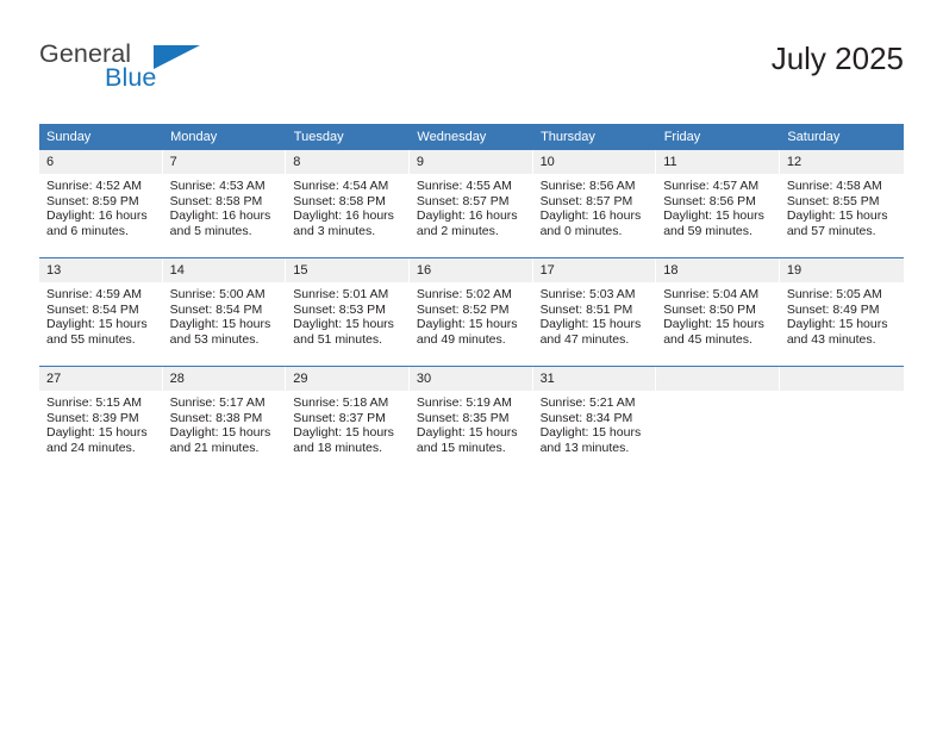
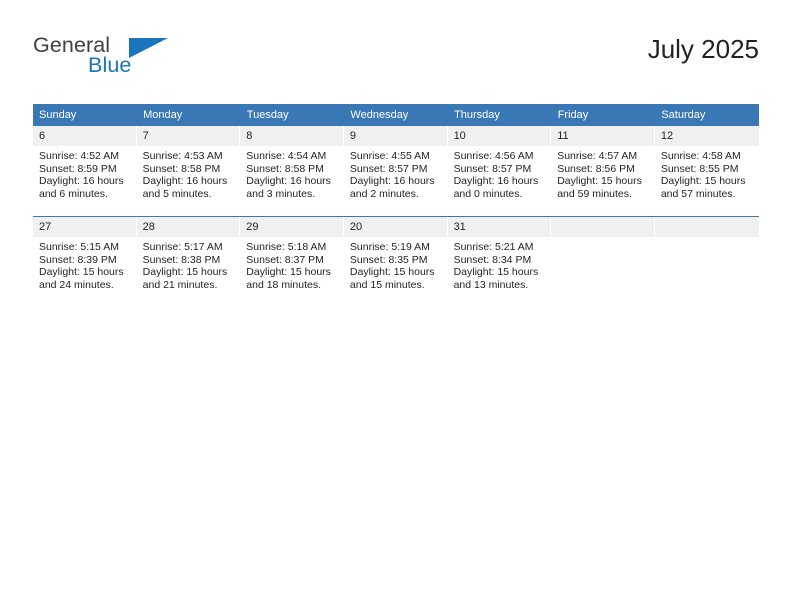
  General
  Blue
  July 2025
  Sunday	Monday	Tuesday	Wednesday	Thursday	Friday	Saturday
- 6Sunrise: 4:52 AMSunset: 8:59 PMDaylight: 16 hours and 6 minutes.	7Sunrise: 4:53 AMSunset: 8:58 PMDaylight: 16 hours and 5 minutes.	8Sunrise: 4:54 AMSunset: 8:58 PMDaylight: 16 hours and 3 minutes.	9Sunrise: 4:55 AMSunset: 8:57 PMDaylight: 16 hours and 2 minutes.	10Sunrise: 8:56 AMSunset: 8:57 PMDaylight: 16 hours and 0 minutes.	11Sunrise: 4:57 AMSunset: 8:56 PMDaylight: 15 hours and 59 minutes.	12Sunrise: 4:58 AMSunset: 8:55 PMDaylight: 15 hours and 57 minutes.
+ 6Sunrise: 4:52 AMSunset: 8:59 PMDaylight: 16 hours and 6 minutes.	7Sunrise: 4:53 AMSunset: 8:58 PMDaylight: 16 hours and 5 minutes.	8Sunrise: 4:54 AMSunset: 8:58 PMDaylight: 16 hours and 3 minutes.	9Sunrise: 4:55 AMSunset: 8:57 PMDaylight: 16 hours and 2 minutes.	10Sunrise: 4:56 AMSunset: 8:57 PMDaylight: 16 hours and 0 minutes.	11Sunrise: 4:57 AMSunset: 8:56 PMDaylight: 15 hours and 59 minutes.	12Sunrise: 4:58 AMSunset: 8:55 PMDaylight: 15 hours and 57 minutes.
- 13Sunrise: 4:59 AMSunset: 8:54 PMDaylight: 15 hours and 55 minutes.	14Sunrise: 5:00 AMSunset: 8:54 PMDaylight: 15 hours and 53 minutes.	15Sunrise: 5:01 AMSunset: 8:53 PMDaylight: 15 hours and 51 minutes.	16Sunrise: 5:02 AMSunset: 8:52 PMDaylight: 15 hours and 49 minutes.	17Sunrise: 5:03 AMSunset: 8:51 PMDaylight: 15 hours and 47 minutes.	18Sunrise: 5:04 AMSunset: 8:50 PMDaylight: 15 hours and 45 minutes.	19Sunrise: 5:05 AMSunset: 8:49 PMDaylight: 15 hours and 43 minutes.
- 27Sunrise: 5:15 AMSunset: 8:39 PMDaylight: 15 hours and 24 minutes.	28Sunrise: 5:17 AMSunset: 8:38 PMDaylight: 15 hours and 21 minutes.	29Sunrise: 5:18 AMSunset: 8:37 PMDaylight: 15 hours and 18 minutes.	30Sunrise: 5:19 AMSunset: 8:35 PMDaylight: 15 hours and 15 minutes.	31Sunrise: 5:21 AMSunset: 8:34 PMDaylight: 15 hours and 13 minutes.
+ 27Sunrise: 5:15 AMSunset: 8:39 PMDaylight: 15 hours and 24 minutes.	28Sunrise: 5:17 AMSunset: 8:38 PMDaylight: 15 hours and 21 minutes.	29Sunrise: 5:18 AMSunset: 8:37 PMDaylight: 15 hours and 18 minutes.	20Sunrise: 5:19 AMSunset: 8:35 PMDaylight: 15 hours and 15 minutes.	31Sunrise: 5:21 AMSunset: 8:34 PMDaylight: 15 hours and 13 minutes.
